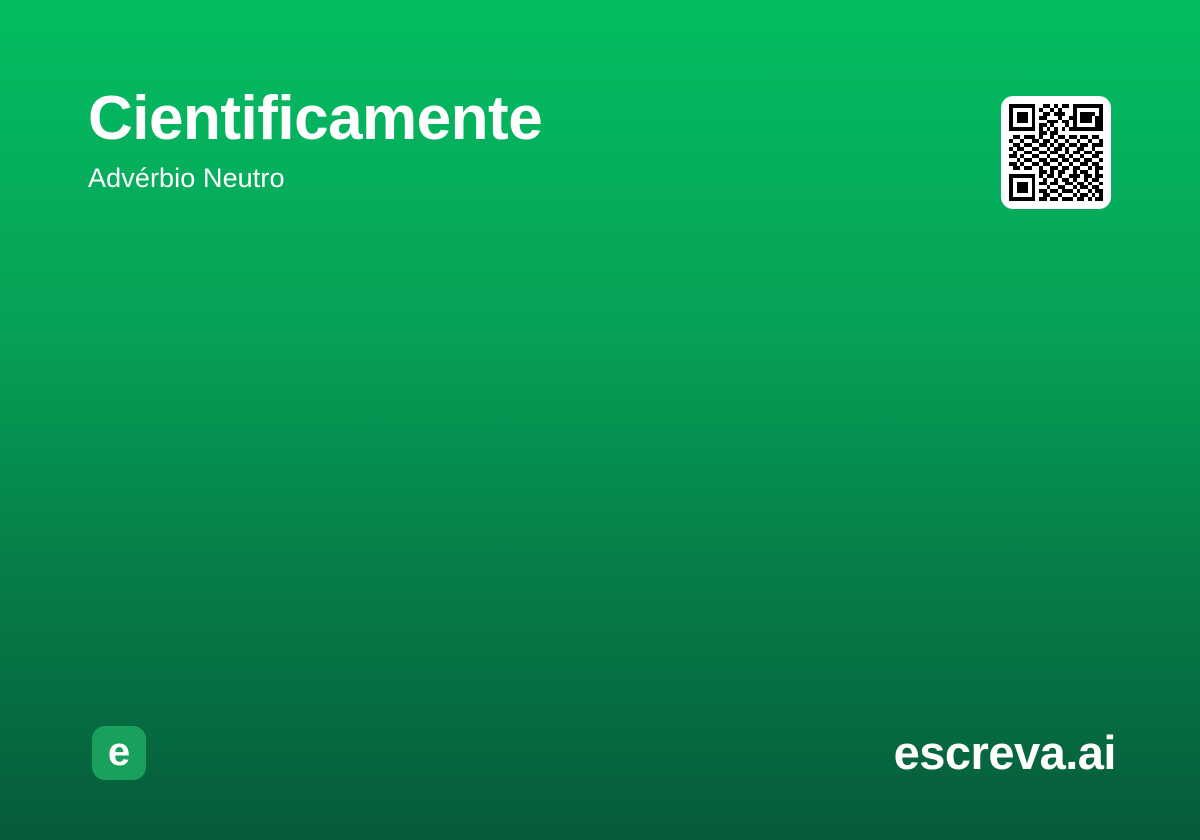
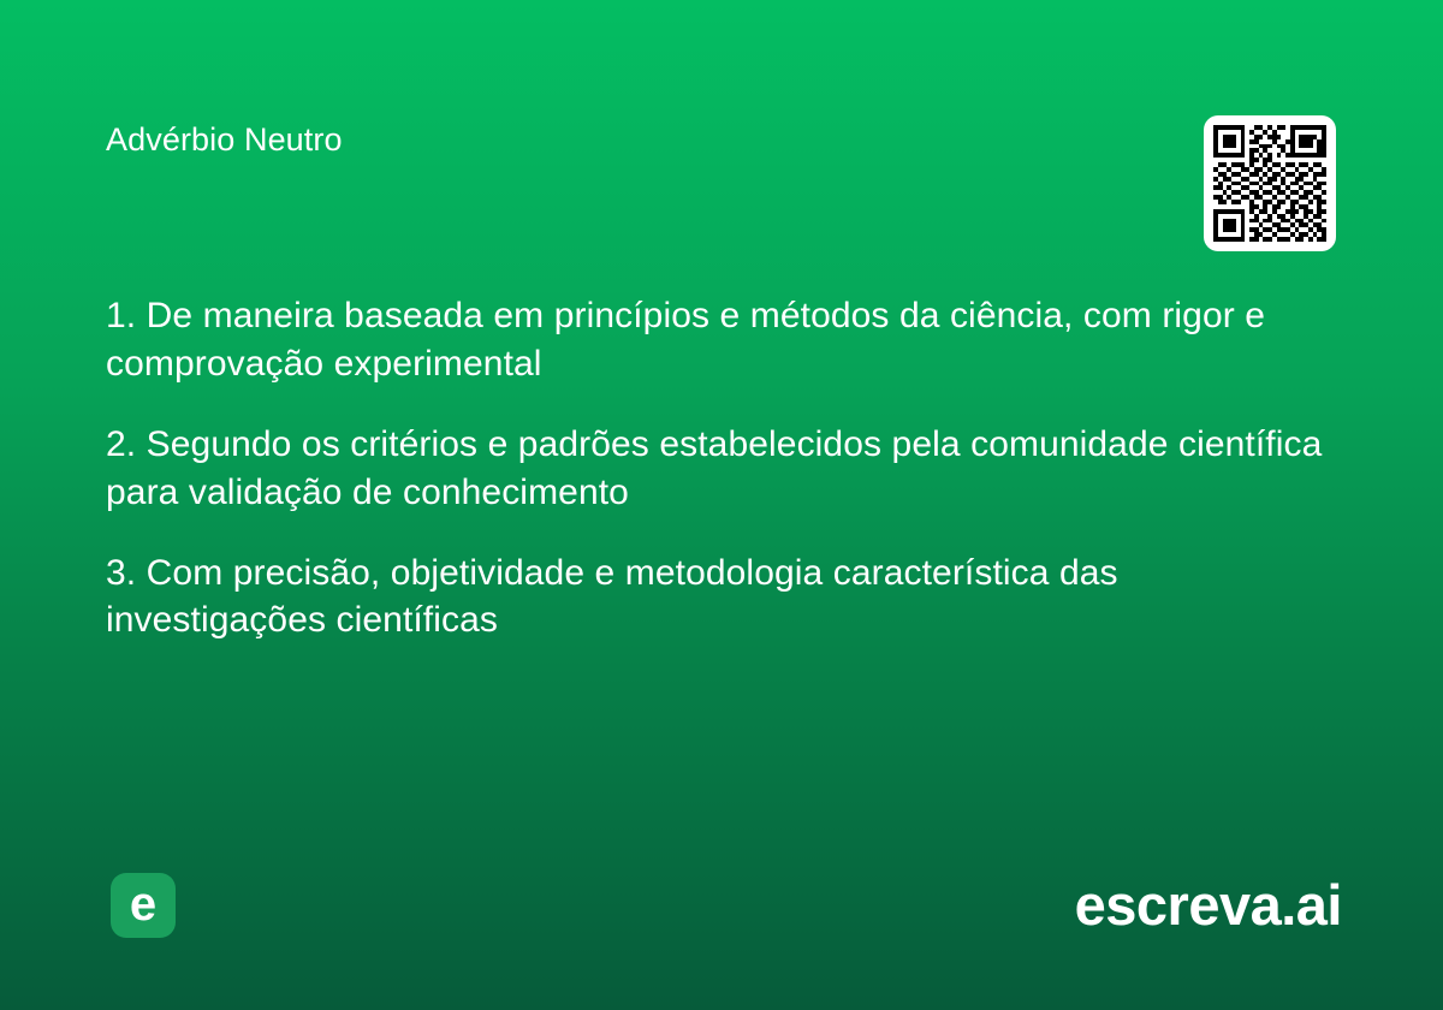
- Cientificamente
  Advérbio Neutro
+ 1. De maneira baseada em princípios e métodos da ciência, com rigor e comprovação experimental
+ 2. Segundo os critérios e padrões estabelecidos pela comunidade científica para validação de conhecimento
+ 3. Com precisão, objetividade e metodologia característica das investigações científicas
  e
  escreva.ai
